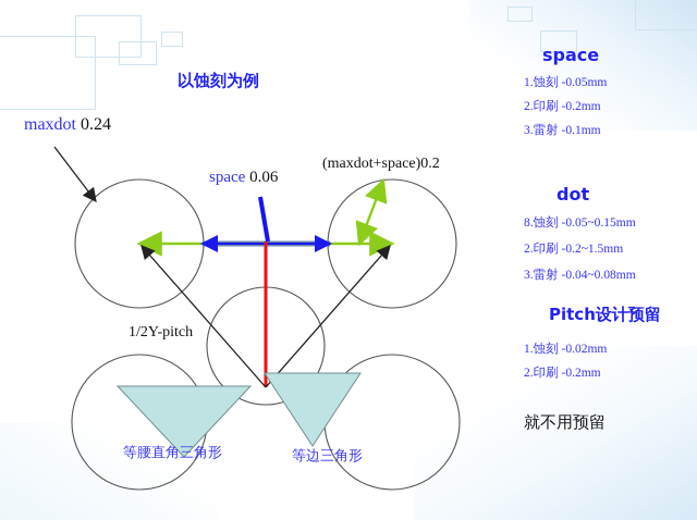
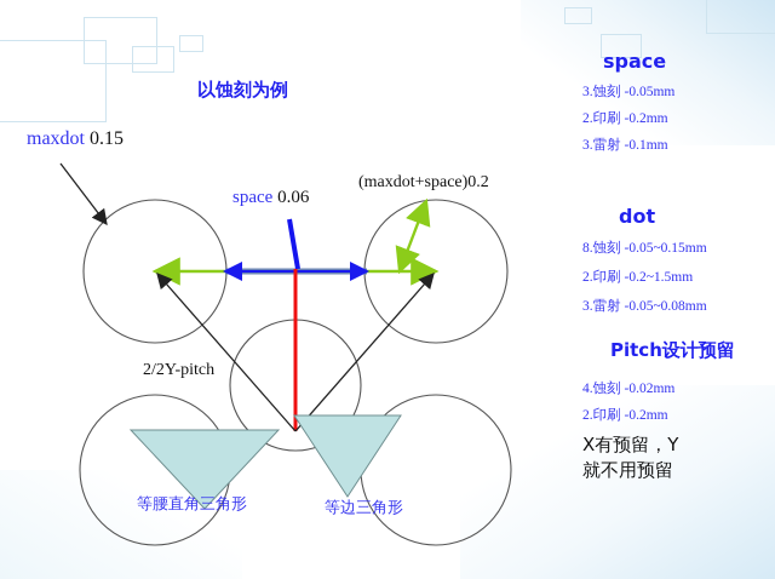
  以蚀刻为例
- maxdot 0.24
+ maxdot 0.15
  space 0.06
  (maxdot+space)0.2
- 1/2Y-pitch
+ 2/2Y-pitch
  等腰直角三角形
  等边三角形
  space
- 1.蚀刻 -0.05mm
+ 3.蚀刻 -0.05mm
  2.印刷 -0.2mm
  3.雷射 -0.1mm
  dot
  8.蚀刻 -0.05~0.15mm
  2.印刷 -0.2~1.5mm
- 3.雷射 -0.04~0.08mm
+ 3.雷射 -0.05~0.08mm
  Pitch设计预留
- 1.蚀刻 -0.02mm
+ 4.蚀刻 -0.02mm
  2.印刷 -0.2mm
+ X有预留，Y
  就不用预留
